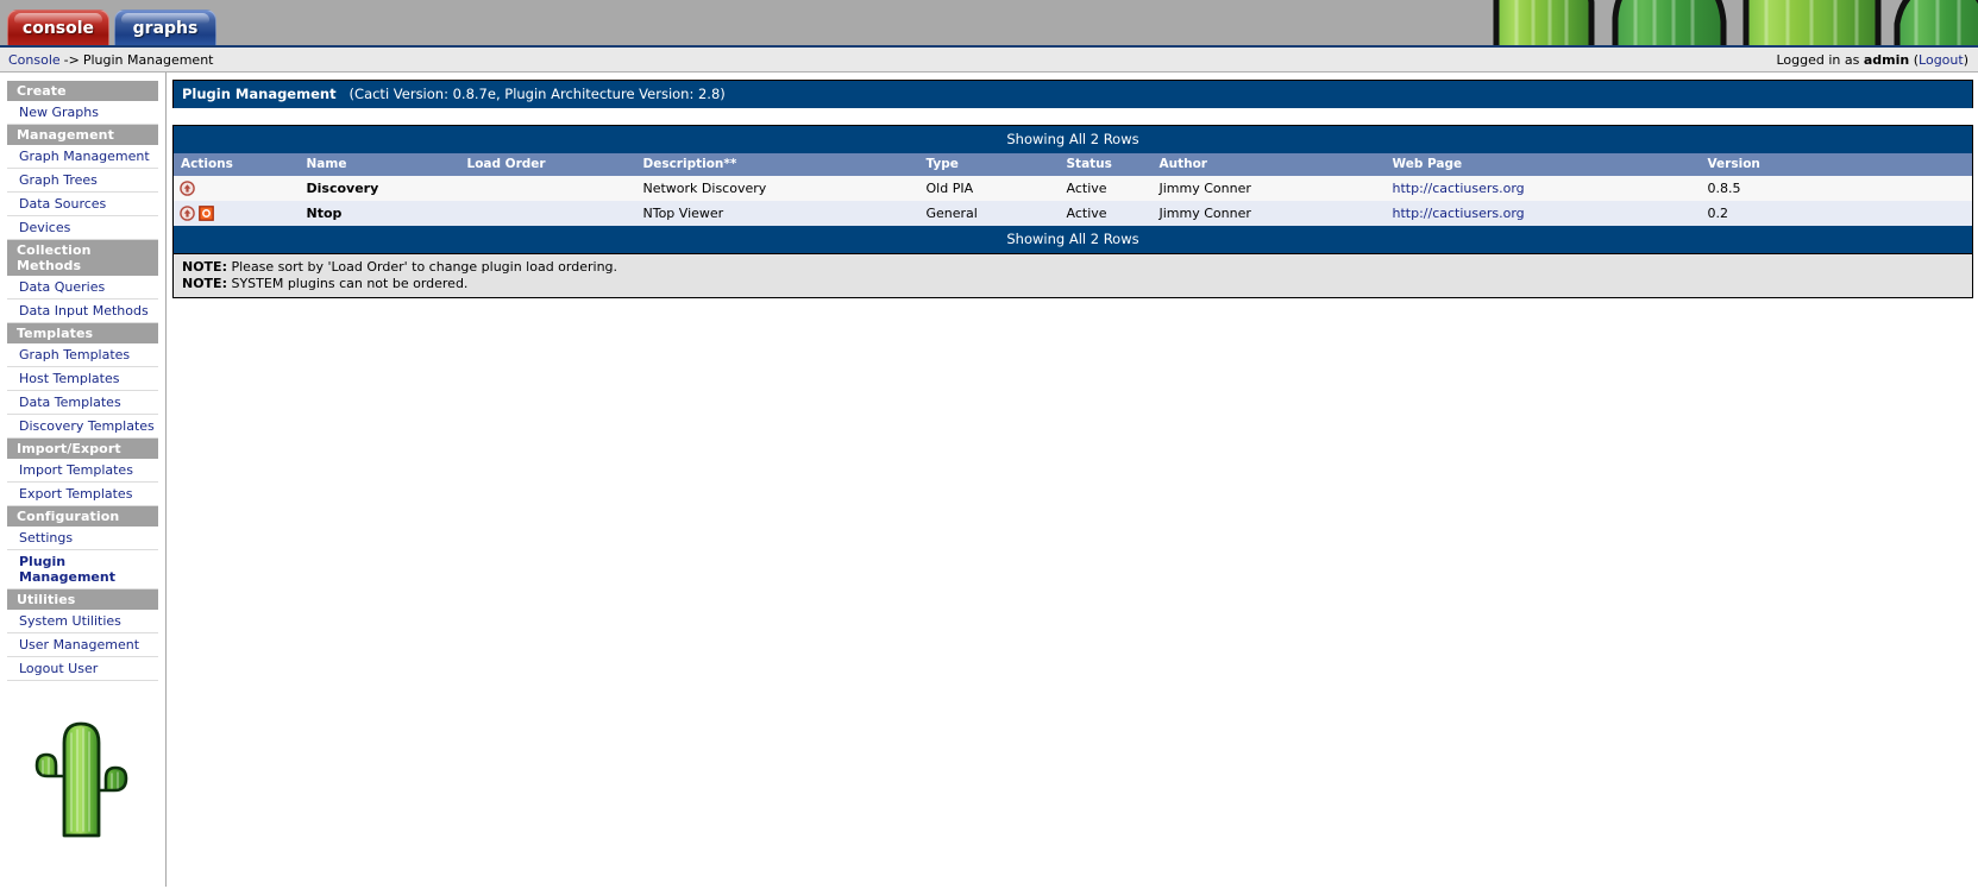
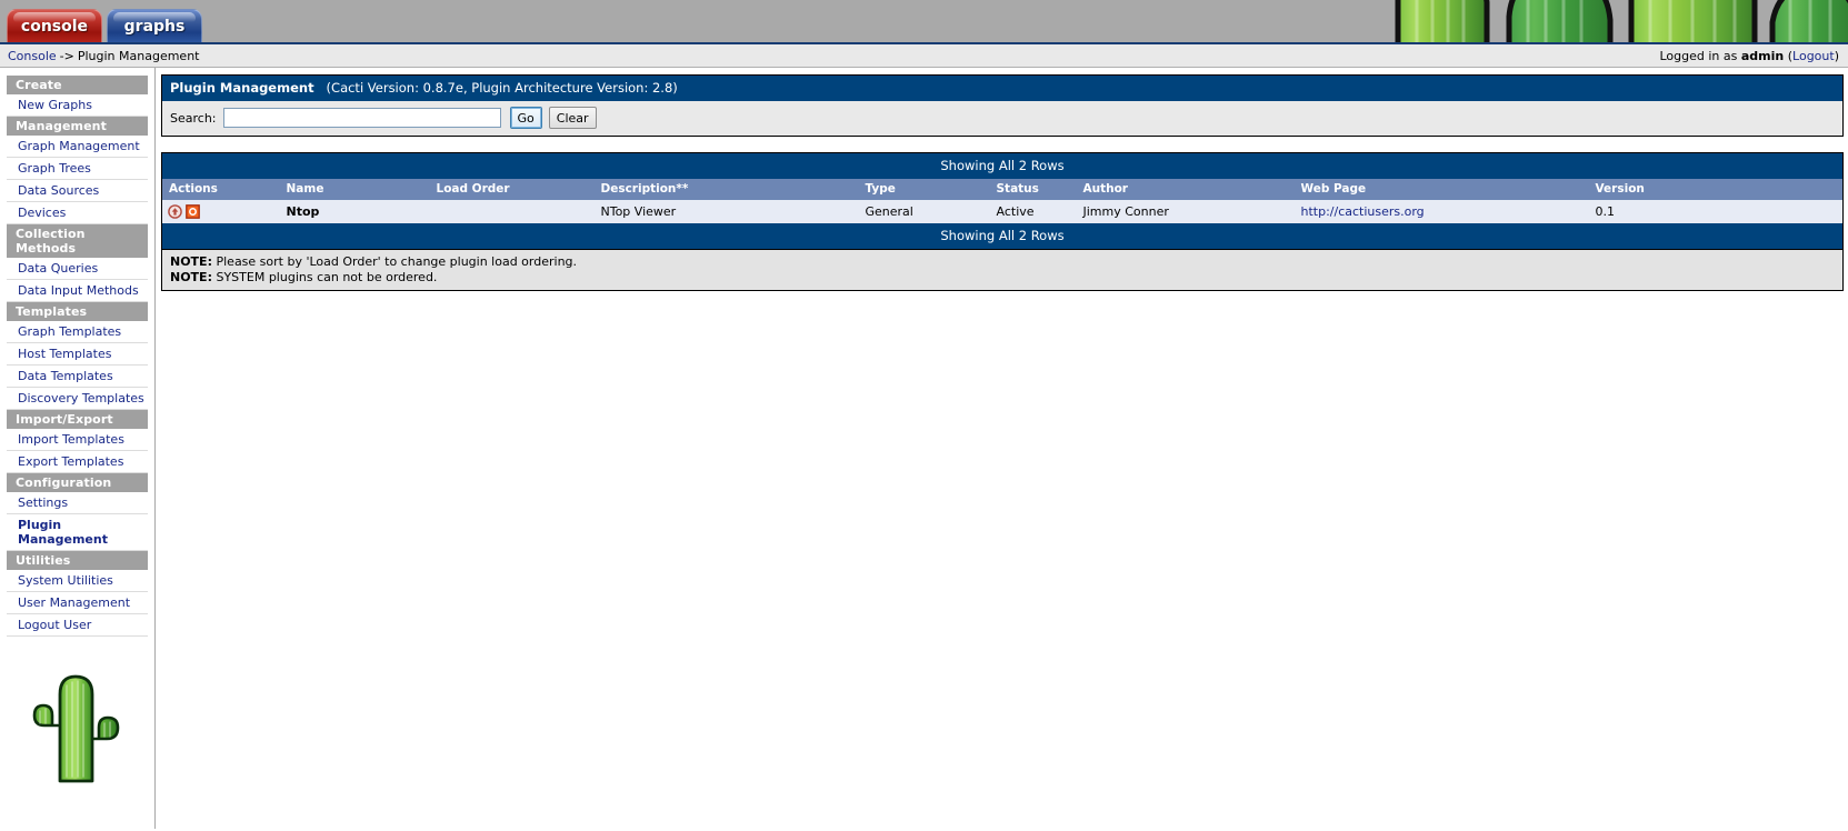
  console
  graphs
  Console
  ->
  Plugin Management
  Logged in as
  admin
  (
  Logout
  )
  Create
  New Graphs
  Management
  Graph Management
  Graph Trees
  Data Sources
  Devices
  Collection Methods
  Data Queries
  Data Input Methods
  Templates
  Graph Templates
  Host Templates
  Data Templates
  Discovery Templates
  Import/Export
  Import Templates
  Export Templates
  Configuration
  Settings
  Plugin Management
  Utilities
  System Utilities
  User Management
  Logout User
  Plugin Management (Cacti Version: 0.8.7e, Plugin Architecture Version: 2.8)
+ Search:
+ Go
+ Clear
  Showing All 2 Rows
  Actions	Name	Load Order	Description**	Type	Status	Author	Web Page	Version
- 	Discovery		Network Discovery	Old PIA	Active	Jimmy Conner	http://cactiusers.org	0.8.5
- 	Ntop		NTop Viewer	General	Active	Jimmy Conner	http://cactiusers.org	0.2
+ 	Ntop		NTop Viewer	General	Active	Jimmy Conner	http://cactiusers.org	0.1
  Showing All 2 Rows
  NOTE: Please sort by 'Load Order' to change plugin load ordering.
  NOTE: SYSTEM plugins can not be ordered.
